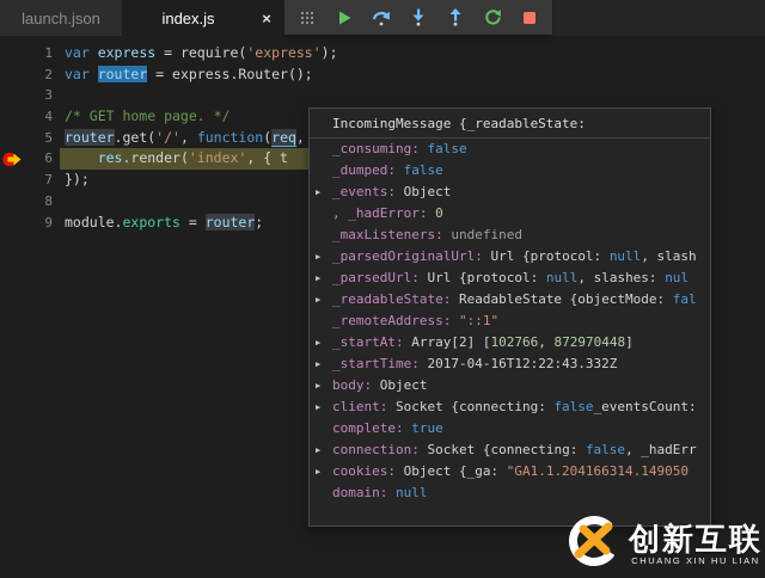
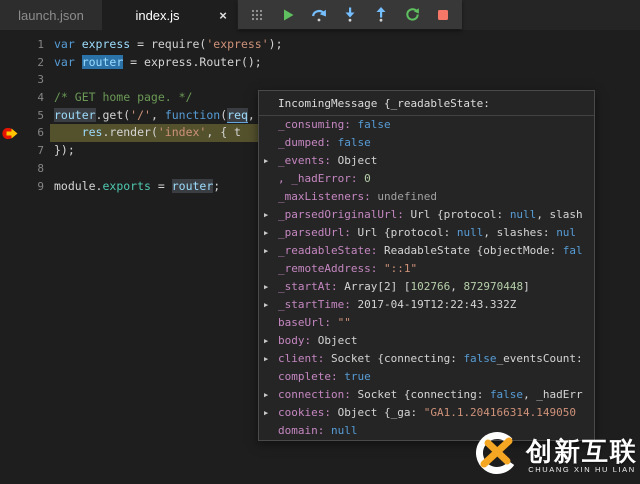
  launch.json
  index.js
  ×
  1
  var express = require('express');
  2
  var router = express.Router();
  3
  4
  /* GET home page. */
  5
  router.get('/', function(req,
  6
  res.render('index', { t
  7
  });
  8
  9
  module.exports = router;
  IncomingMessage {_readableState:
  _consuming: false
  _dumped: false
  ▶
  _events: Object
  , _hadError: 0
  _maxListeners: undefined
  ▶
  _parsedOriginalUrl: Url {protocol: null, slash
  ▶
  _parsedUrl: Url {protocol: null, slashes: nul
  ▶
  _readableState: ReadableState {objectMode: fal
  _remoteAddress: "::1"
  ▶
  _startAt: Array[2] [102766, 872970448]
  ▶
- _startTime: 2017-04-16T12:22:43.332Z
+ _startTime: 2017-04-19T12:22:43.332Z
+ baseUrl: ""
  ▶
  body: Object
  ▶
  client: Socket {connecting: false_eventsCount:
  complete: true
  ▶
  connection: Socket {connecting: false, _hadErr
  ▶
  cookies: Object {_ga: "GA1.1.204166314.149050
  domain: null
  创新互联
  CHUANG XIN HU LIAN
